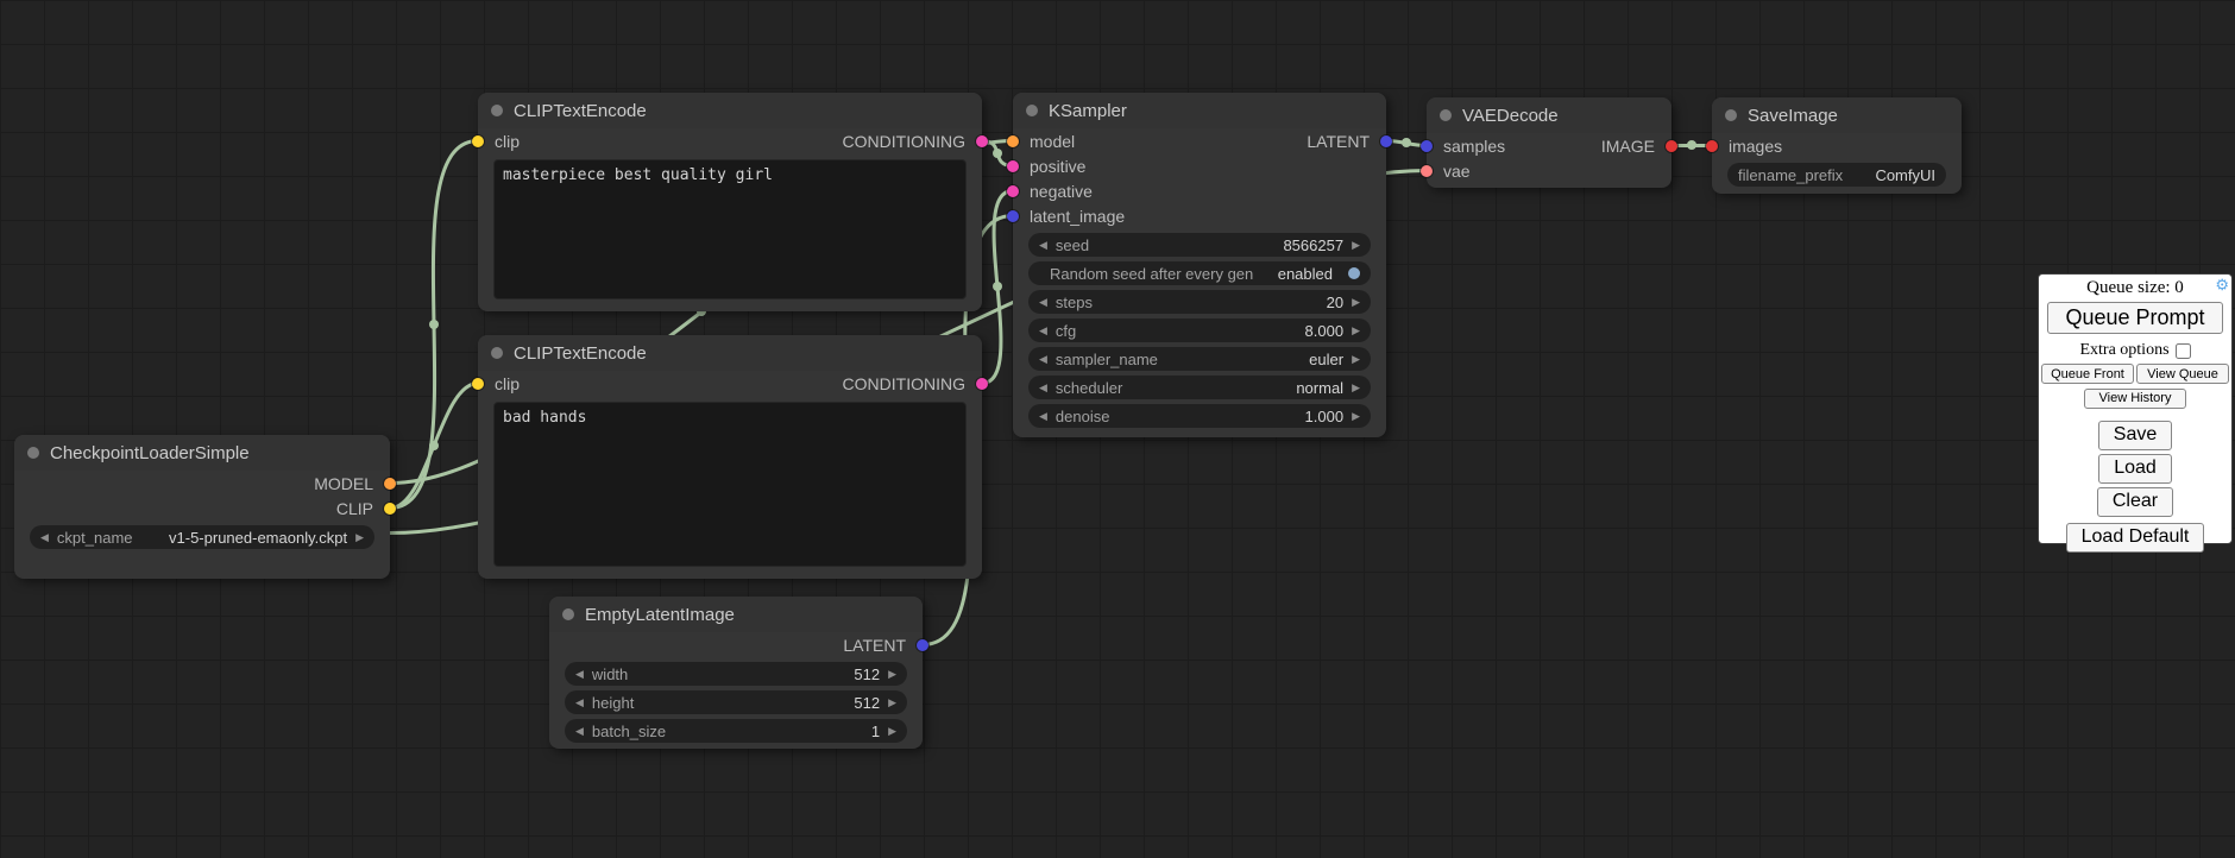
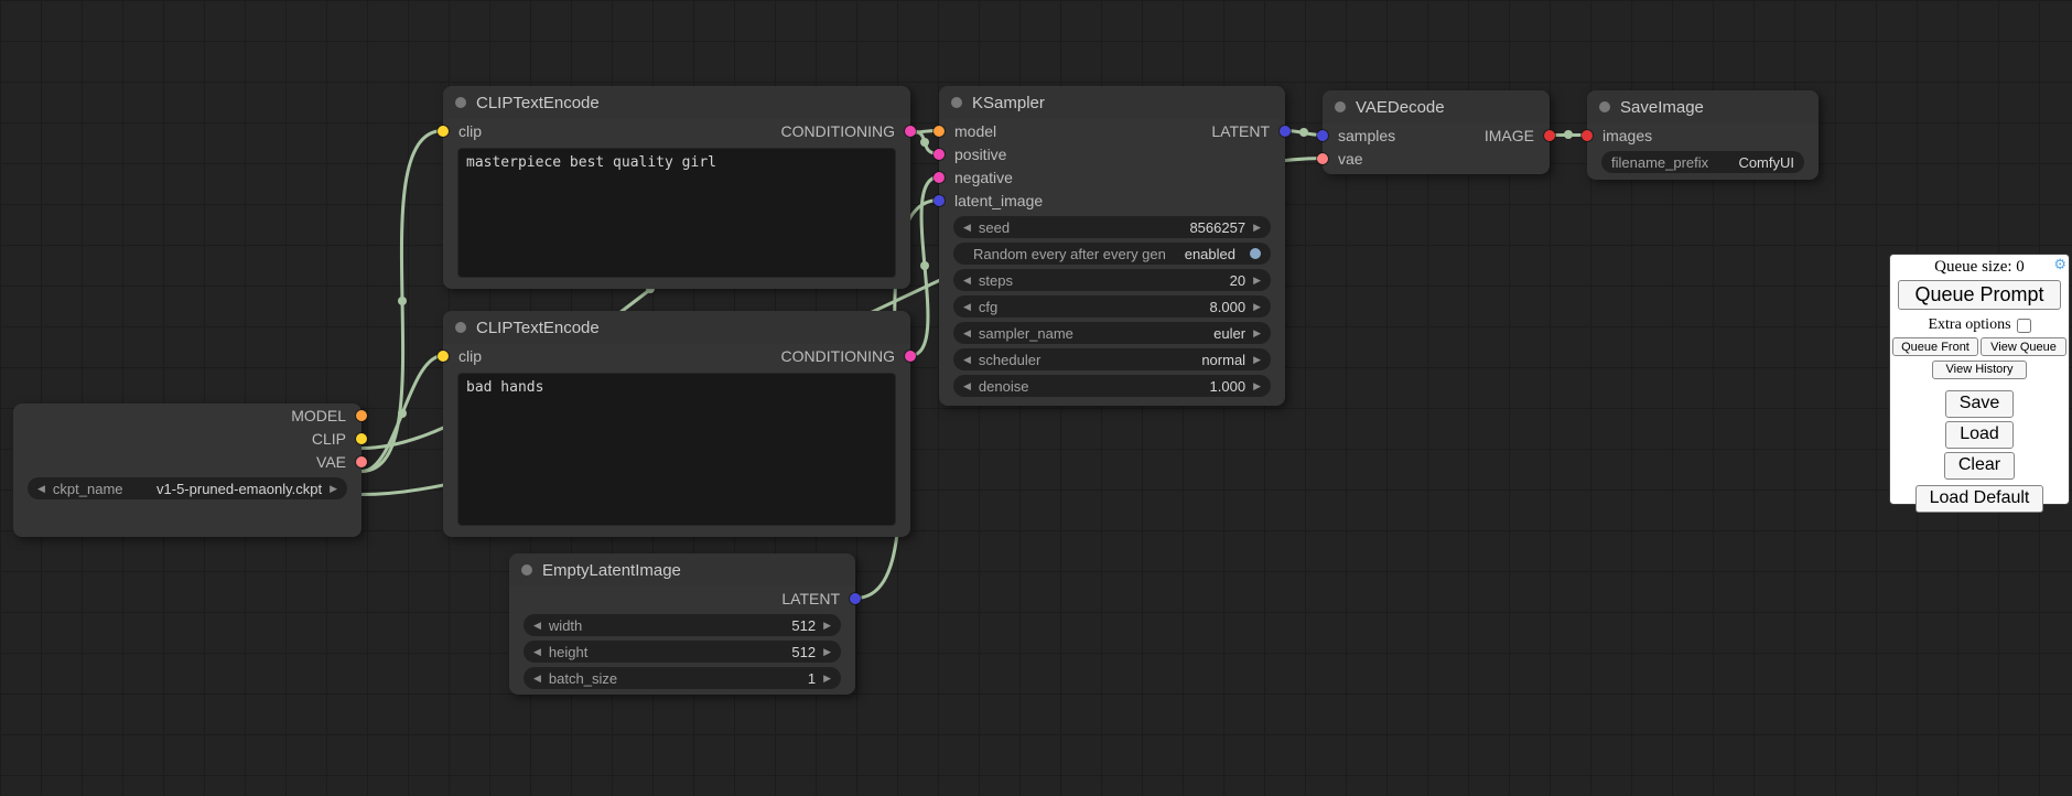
- CheckpointLoaderSimple
  MODEL
  CLIP
+ VAE
  ◀
  ckpt_name
  v1-5-pruned-emaonly.ckpt
  ▶
  CLIPTextEncode
  clip
  CONDITIONING
  masterpiece best quality girl
  CLIPTextEncode
  clip
  CONDITIONING
  bad hands
  KSampler
  model
  LATENT
  positive
  negative
  latent_image
  ◀
  seed
  8566257
  ▶
- Random seed after every gen
+ Random every after every gen
  enabled
  ◀
  steps
  20
  ▶
  ◀
  cfg
  8.000
  ▶
  ◀
  sampler_name
  euler
  ▶
  ◀
  scheduler
  normal
  ▶
  ◀
  denoise
  1.000
  ▶
  VAEDecode
  samples
  IMAGE
  vae
  SaveImage
  images
  filename_prefix
  ComfyUI
  EmptyLatentImage
  LATENT
  ◀
  width
  512
  ▶
  ◀
  height
  512
  ▶
  ◀
  batch_size
  1
  ▶
  Queue size: 0
  ⚙
  Queue Prompt
  Extra options
  Queue Front
  View Queue
  View History
  Save
  Load
  Clear
  Load Default
